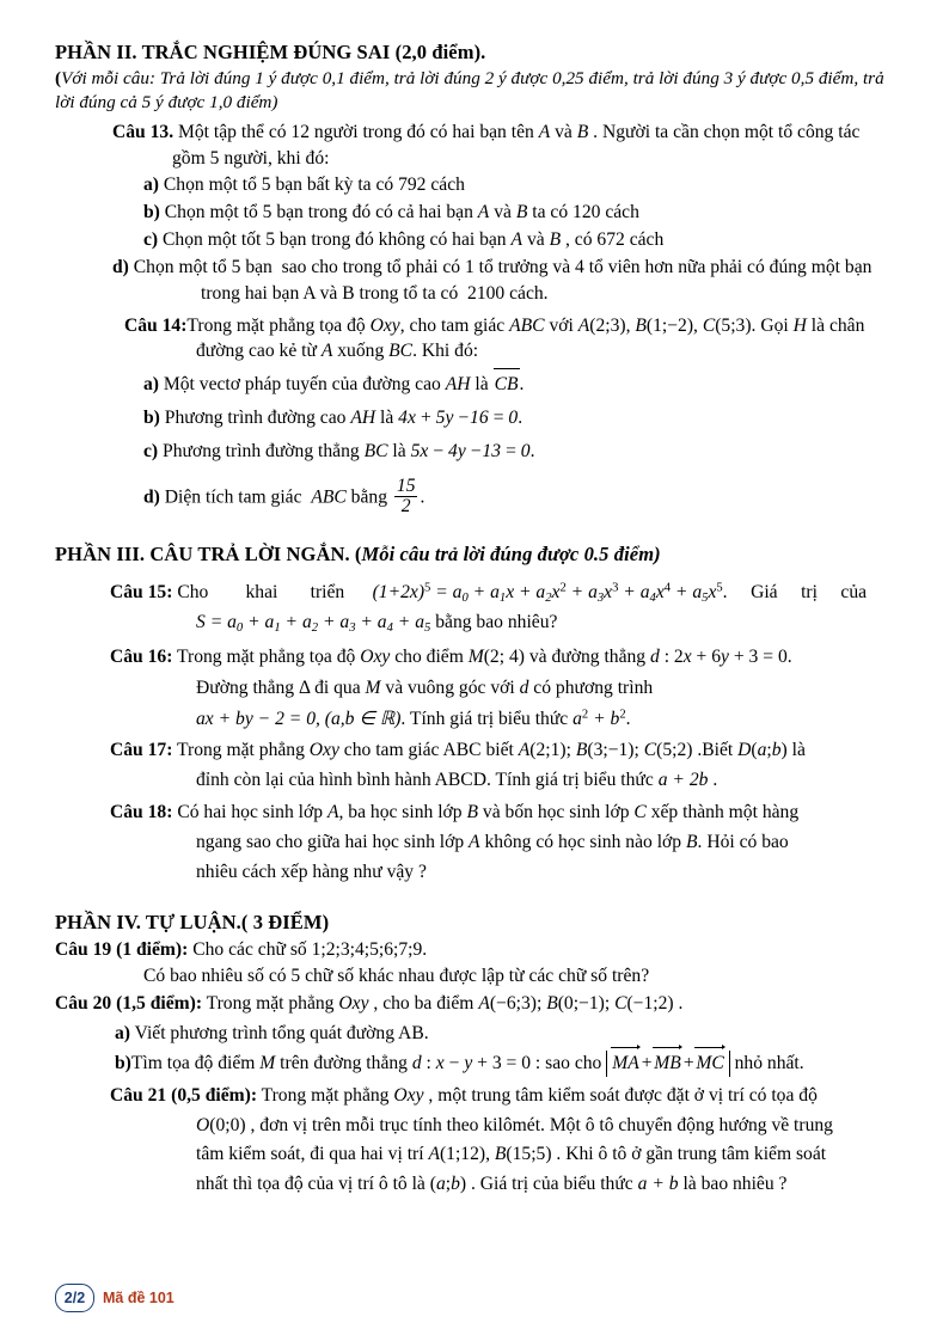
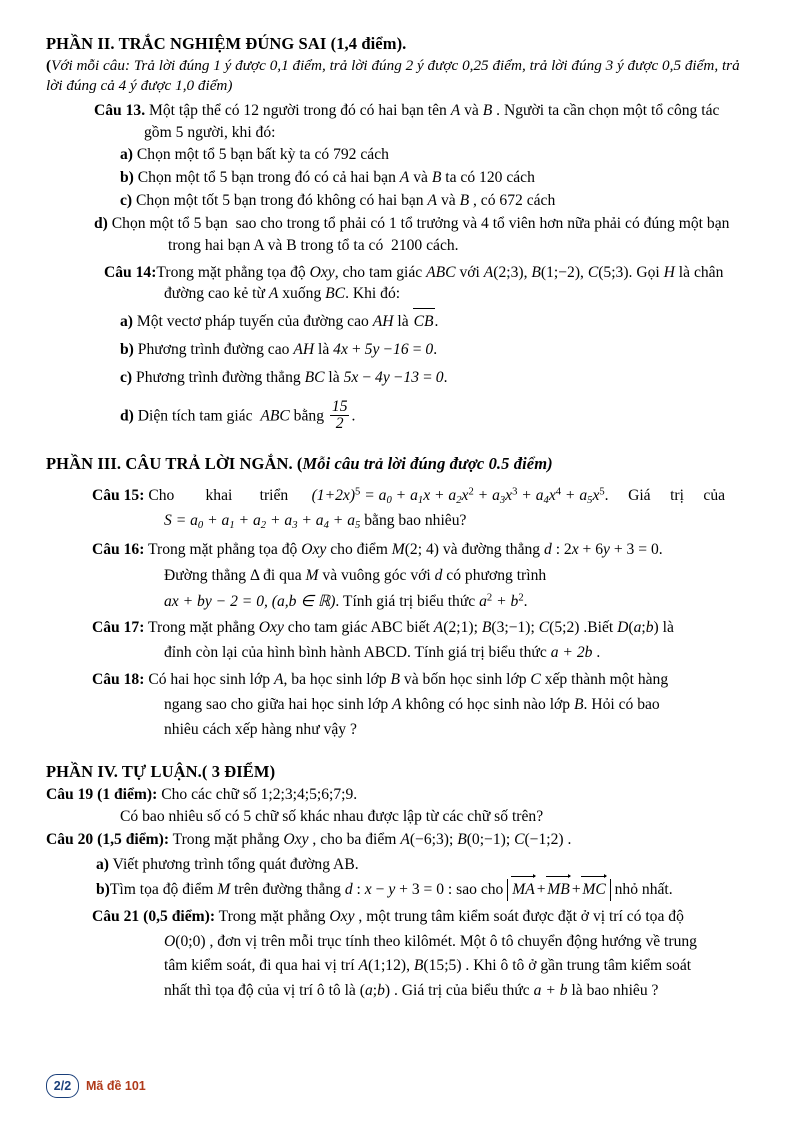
- PHẦN II. TRẮC NGHIỆM ĐÚNG SAI (2,0 điểm).
+ PHẦN II. TRẮC NGHIỆM ĐÚNG SAI (1,4 điểm).
- (Với mỗi câu: Trả lời đúng 1 ý được 0,1 điểm, trả lời đúng 2 ý được 0,25 điểm, trả lời đúng 3 ý được 0,5 điểm, trả lời đúng cả 5 ý được 1,0 điểm)
+ (Với mỗi câu: Trả lời đúng 1 ý được 0,1 điểm, trả lời đúng 2 ý được 0,25 điểm, trả lời đúng 3 ý được 0,5 điểm, trả lời đúng cả 4 ý được 1,0 điểm)
  Câu 13. Một tập thể có 12 người trong đó có hai bạn tên A và B . Người ta cần chọn một tổ công tác gồm 5 người, khi đó:
  a) Chọn một tổ 5 bạn bất kỳ ta có 792 cách
  b) Chọn một tổ 5 bạn trong đó có cả hai bạn A và B ta có 120 cách
  c) Chọn một tốt 5 bạn trong đó không có hai bạn A và B , có 672 cách
  d) Chọn một tổ 5 bạn sao cho trong tổ phải có 1 tổ trưởng và 4 tổ viên hơn nữa phải có đúng một bạn trong hai bạn A và B trong tổ ta có 2100 cách.
  Câu 14:Trong mặt phẳng tọa độ Oxy, cho tam giác ABC với A(2;3), B(1;−2), C(5;3). Gọi H là chân đường cao kẻ từ A xuống BC. Khi đó:
  a) Một vectơ pháp tuyến của đường cao AH là CB.
  b) Phương trình đường cao AH là 4x + 5y −16 = 0.
  c) Phương trình đường thẳng BC là 5x − 4y −13 = 0.
  d) Diện tích tam giác ABC bằng
  15
  2
  .
  PHẦN III. CÂU TRẢ LỜI NGẮN. (Mỗi câu trả lời đúng được 0.5 điểm)
  Câu 15: Cho khai triển (1+2x)5 = a0 + a1x + a2x2 + a3x3 + a4x4 + a5x5. Giá trị của
  S = a0 + a1 + a2 + a3 + a4 + a5 bằng bao nhiêu?
  Câu 16: Trong mặt phẳng tọa độ Oxy cho điểm M(2; 4) và đường thẳng d : 2x + 6y + 3 = 0.
  Đường thẳng Δ đi qua M và vuông góc với d có phương trình
  ax + by − 2 = 0, (a,b ∈ ℝ). Tính giá trị biểu thức a2 + b2.
  Câu 17: Trong mặt phẳng Oxy cho tam giác ABC biết A(2;1); B(3;−1); C(5;2) .Biết D(a;b) là
  đỉnh còn lại của hình bình hành ABCD. Tính giá trị biểu thức a + 2b .
  Câu 18: Có hai học sinh lớp A, ba học sinh lớp B và bốn học sinh lớp C xếp thành một hàng
  ngang sao cho giữa hai học sinh lớp A không có học sinh nào lớp B. Hỏi có bao
  nhiêu cách xếp hàng như vậy ?
  PHẦN IV. TỰ LUẬN.( 3 ĐIỂM)
  Câu 19 (1 điểm): Cho các chữ số 1;2;3;4;5;6;7;9.
  Có bao nhiêu số có 5 chữ số khác nhau được lập từ các chữ số trên?
  Câu 20 (1,5 điểm): Trong mặt phẳng Oxy , cho ba điểm A(−6;3); B(0;−1); C(−1;2) .
  a) Viết phương trình tổng quát đường AB.
  b)Tìm tọa độ điểm M trên đường thẳng d : x − y + 3 = 0 : sao cho MA+MB+MC nhỏ nhất.
  Câu 21 (0,5 điểm): Trong mặt phẳng Oxy , một trung tâm kiểm soát được đặt ở vị trí có tọa độ
  O(0;0) , đơn vị trên mỗi trục tính theo kilômét. Một ô tô chuyển động hướng về trung
  tâm kiểm soát, đi qua hai vị trí A(1;12), B(15;5) . Khi ô tô ở gần trung tâm kiểm soát
  nhất thì tọa độ của vị trí ô tô là (a;b) . Giá trị của biểu thức a + b là bao nhiêu ?
  2/2
  Mã đề 101
